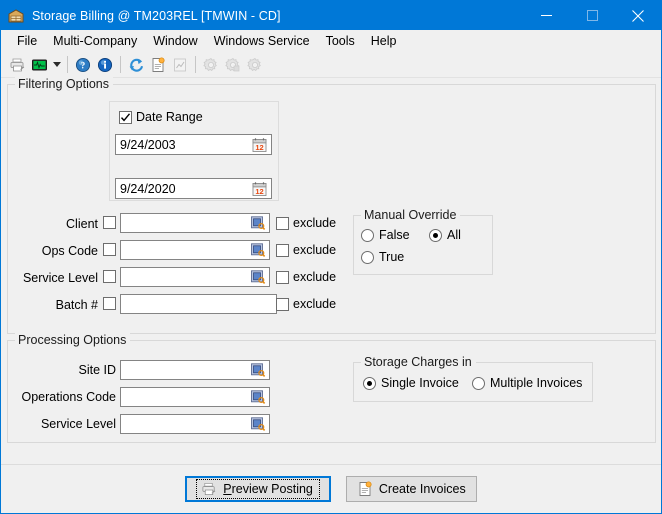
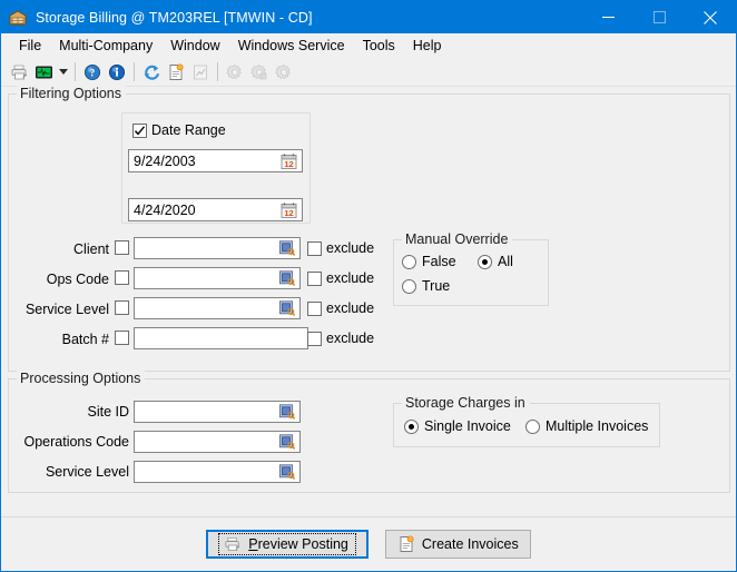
  Storage Billing @ TM203REL [TMWIN - CD]
  File
  Multi-Company
  Window
  Windows Service
  Tools
  Help
  ?
  Filtering Options
  Date Range
  9/24/2003
  12
- 9/24/2020
+ 4/24/2020
  12
  Client
  exclude
  Ops Code
  exclude
  Service Level
  exclude
  Batch #
  exclude
  Manual Override
  False
  All
  True
  Processing Options
  Site ID
  Operations Code
  Service Level
  Storage Charges in
  Single Invoice
  Multiple Invoices
  Preview Posting
  Create Invoices
